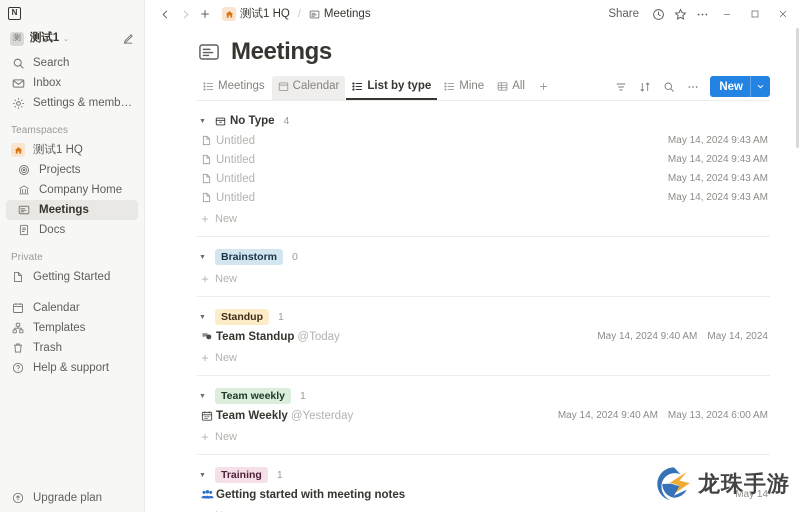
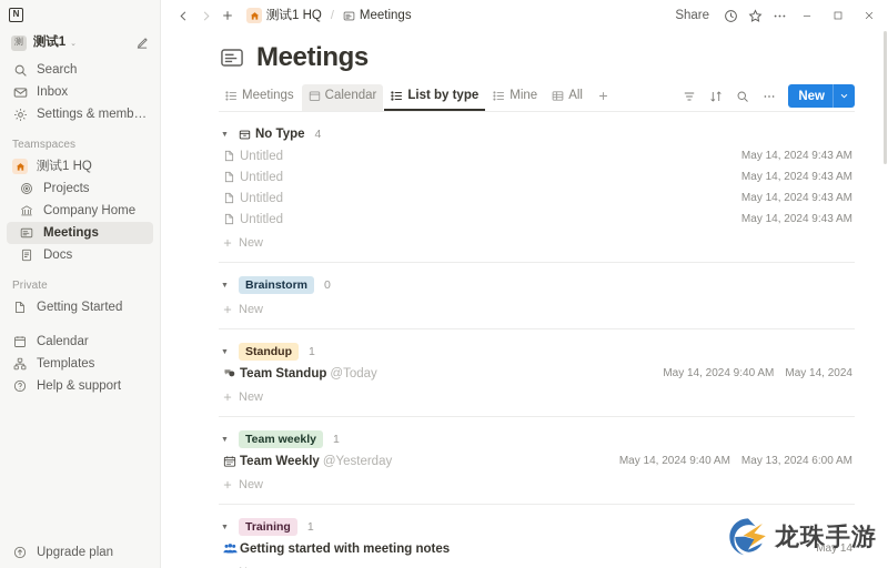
  N
  测
  测试1
  Search
  Inbox
  Settings & member
  Teamspaces
  测试1 HQ
  Projects
  Company Home
  Meetings
  Docs
  Private
  Getting Started
  Calendar
  Templates
- Trash
  Help & support
  Upgrade plan
  测试1 HQ
  /
  Meetings
  Share
  Meetings
  Meetings
  Calendar
  List by type
  Mine
  All
  New
  No Type
  4
  Untitled
  May 14, 2024 9:43 AM
  Untitled
  May 14, 2024 9:43 AM
  Untitled
  May 14, 2024 9:43 AM
  Untitled
  May 14, 2024 9:43 AM
  New
  Brainstorm
  0
  New
  Standup
  1
  Team Standup
  @Today
  May 14, 2024 9:40 AM
  May 14, 2024
  New
  Team weekly
  1
  Team Weekly
  @Yesterday
  May 14, 2024 9:40 AM
  May 13, 2024 6:00 AM
  New
  Training
  1
  Getting started with meeting notes
  May 14
  龙珠手游
